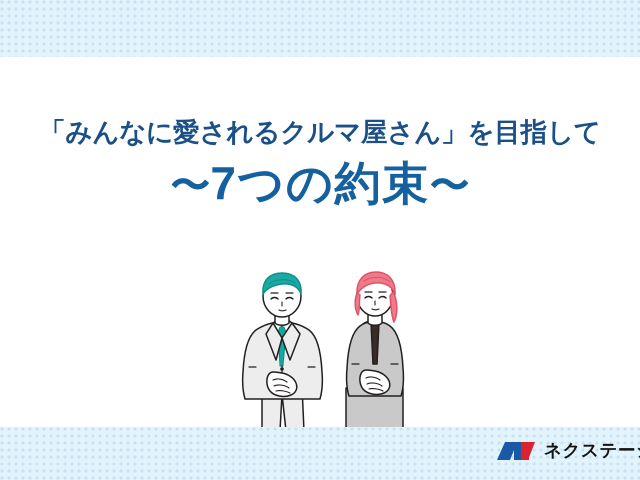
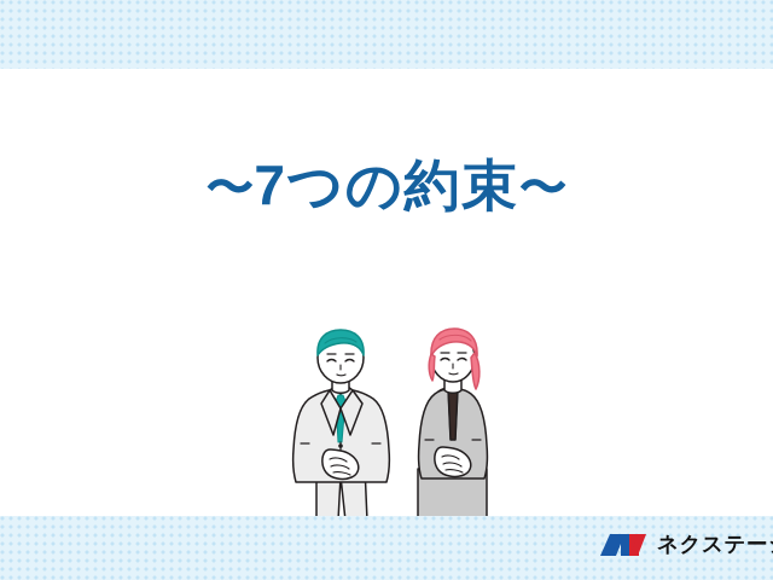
- 「みんなに愛されるクルマ屋さん」を目指して
  〜7つの約束〜
  ネクステー
